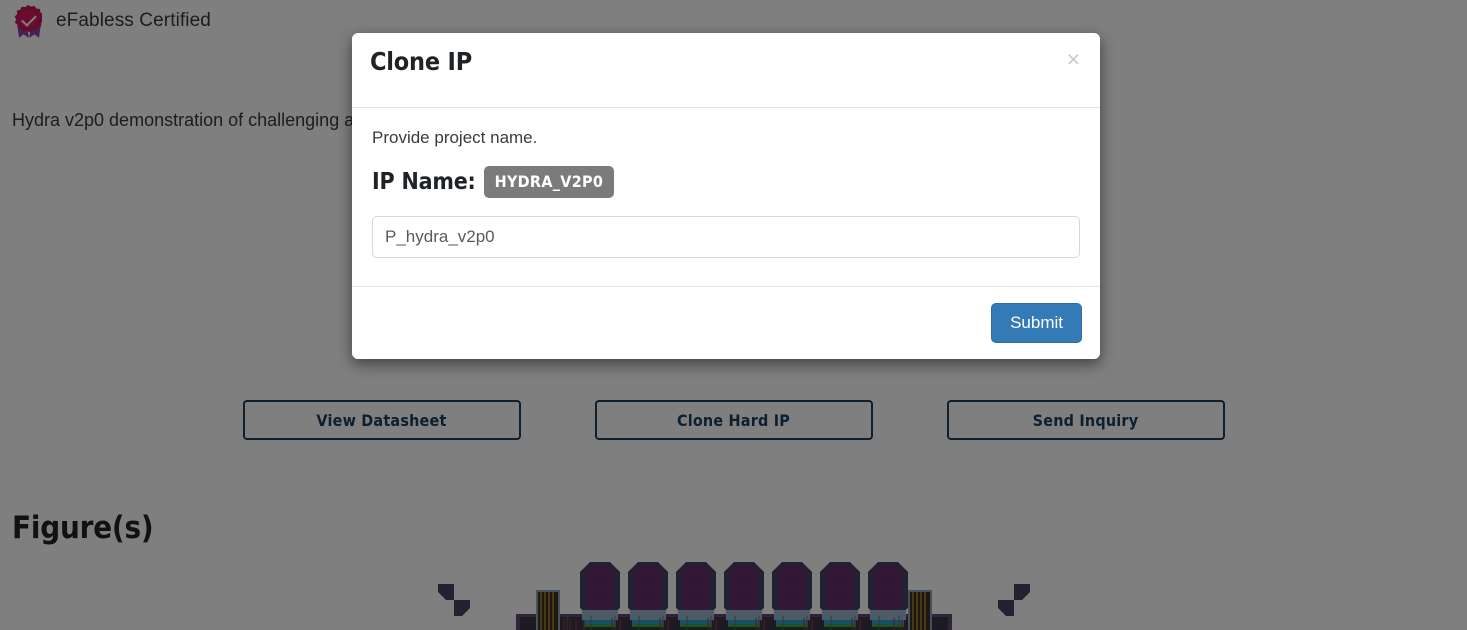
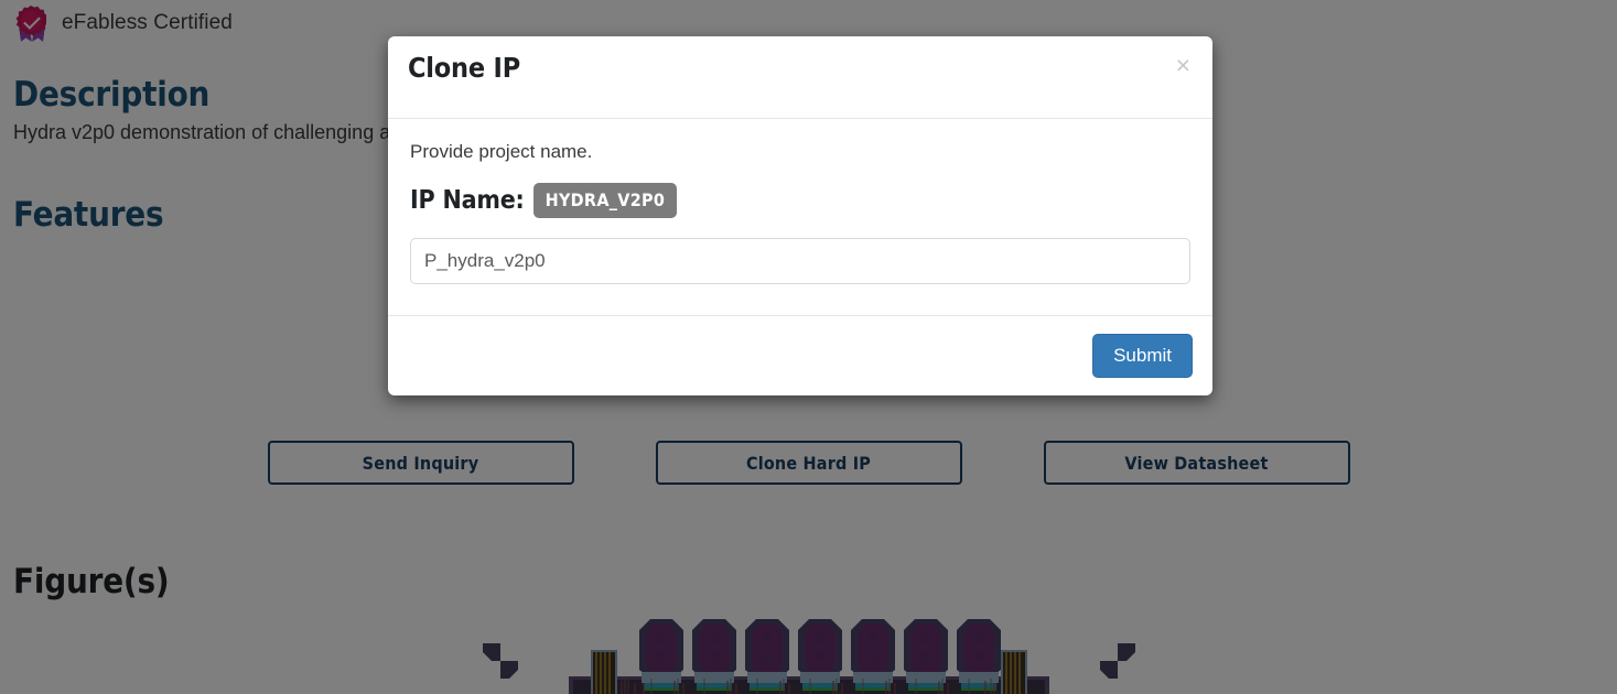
  eFabless Certified
+ Description
+ Features
- View Datasheet
+ Send Inquiry
  Clone Hard IP
- Send Inquiry
+ View Datasheet
  Figure(s)
  Clone IP
  ×
  Provide project name.
  IP Name:
  HYDRA_V2P0
  P_hydra_v2p0
  Submit
